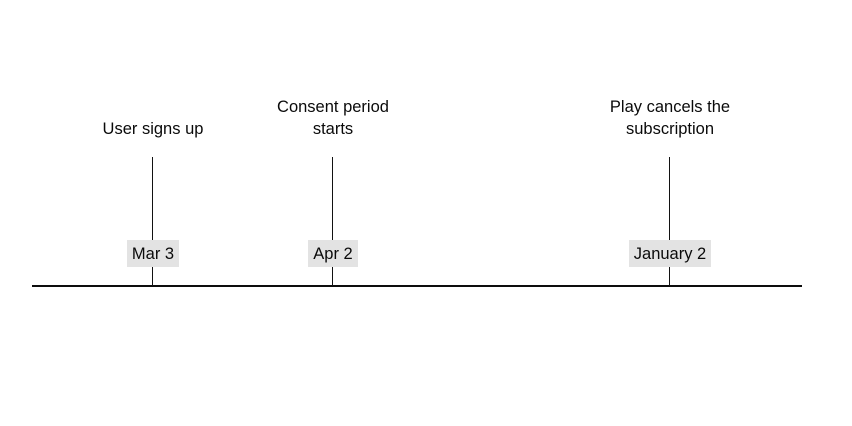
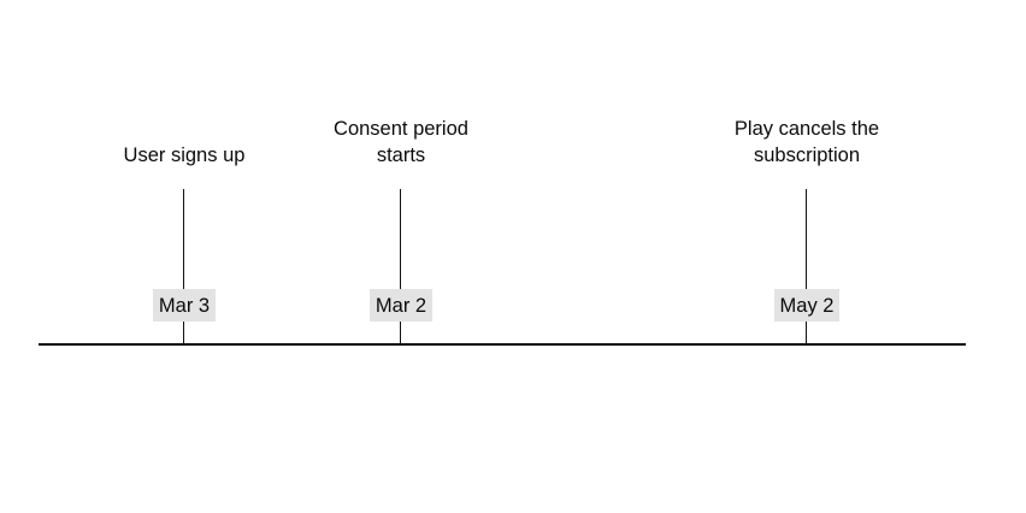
  User signs up
  Mar 3
  Consent period
  starts
- Apr 2
+ Mar 2
  Play cancels the
  subscription
- January 2
+ May 2
